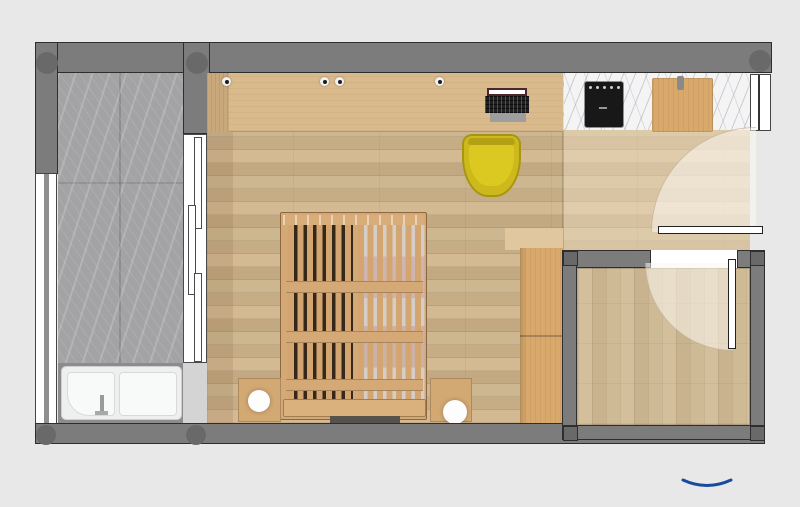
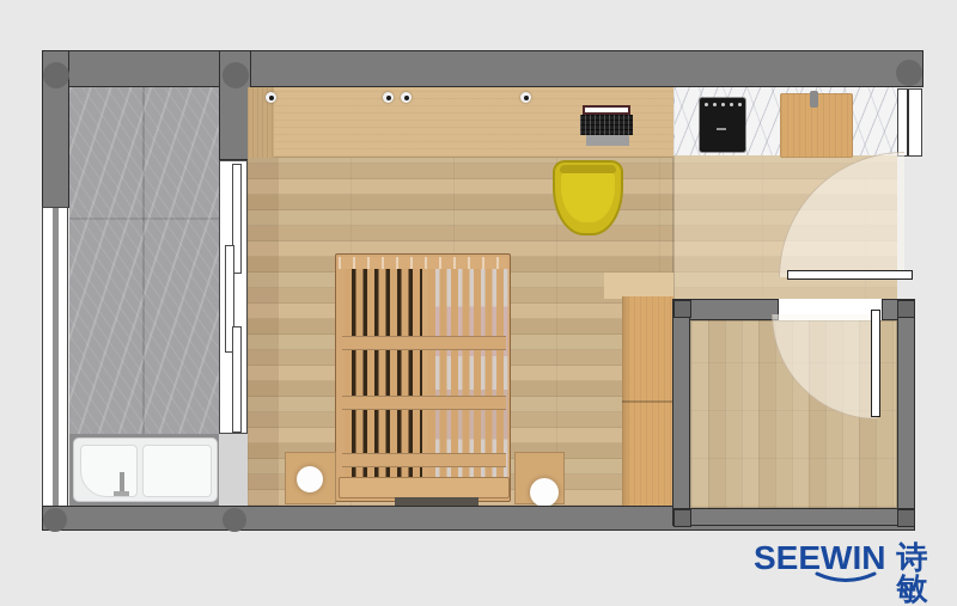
+ SEEWIN
+ 诗敏
